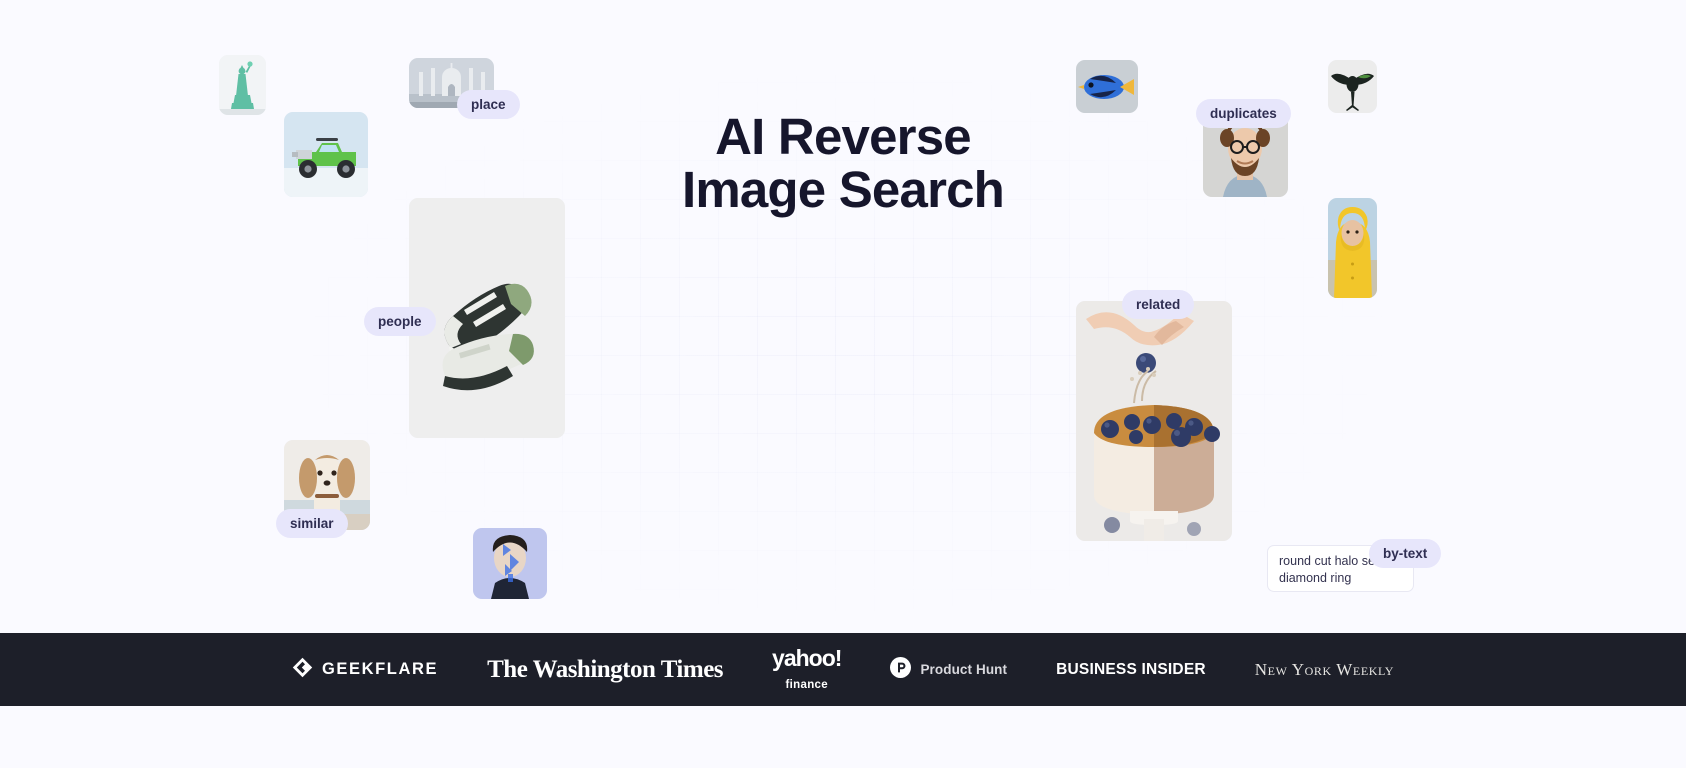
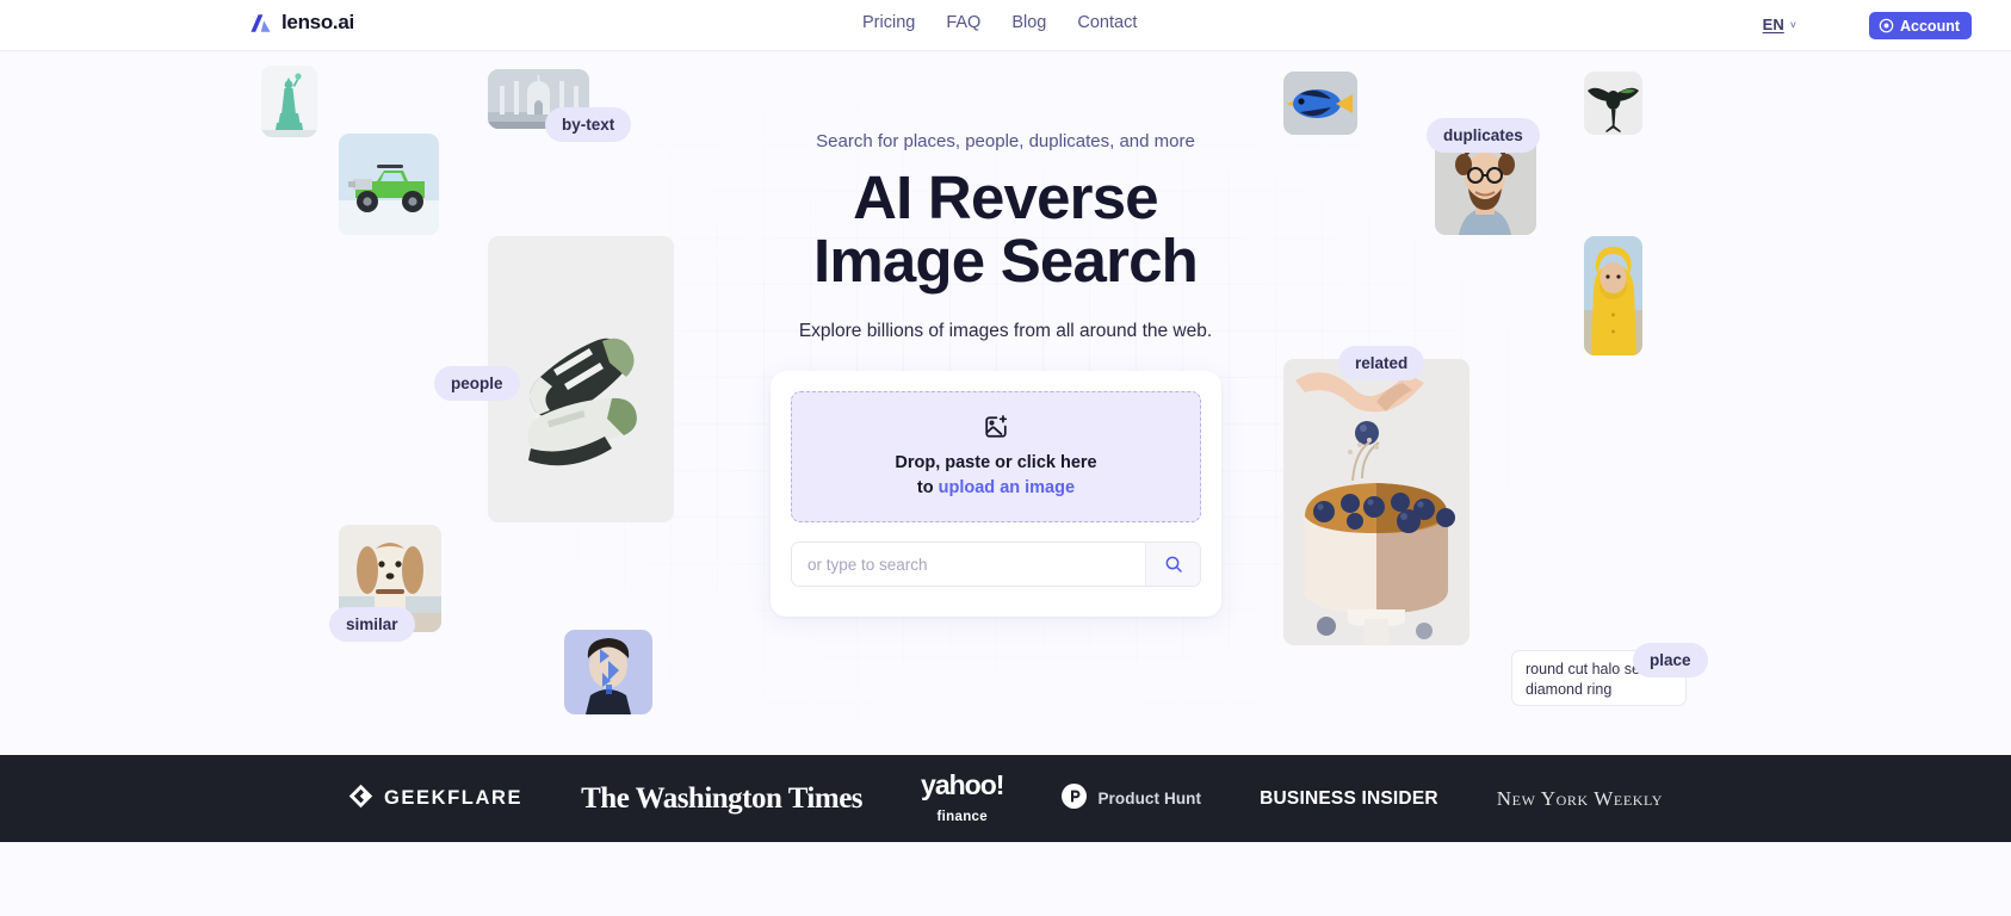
  round cut halo s diamond ring
- place
+ by-text
  people
  similar
  duplicates
  related
- by-text
+ place
+ Search for places, people, duplicates, and more
  AI Reverse Image Search
+ Explore billions of images from all around the web.
+ Drop, paste or click here
+ to upload an image
+ or type to search
+ lenso.ai
+ Pricing
+ FAQ
+ Blog
+ Contact
+ EN
+ ˅
+ Account
  GEEKFLARE
  The Washington Times
  yahoo!
  finance
  Product Hunt
  BUSINESS INSIDER
  New York Weekly
